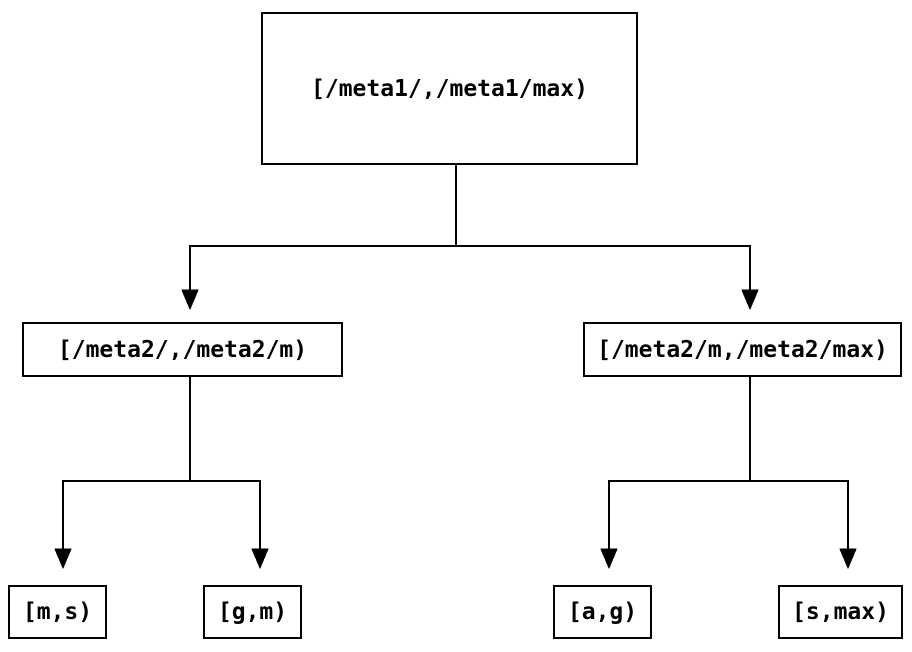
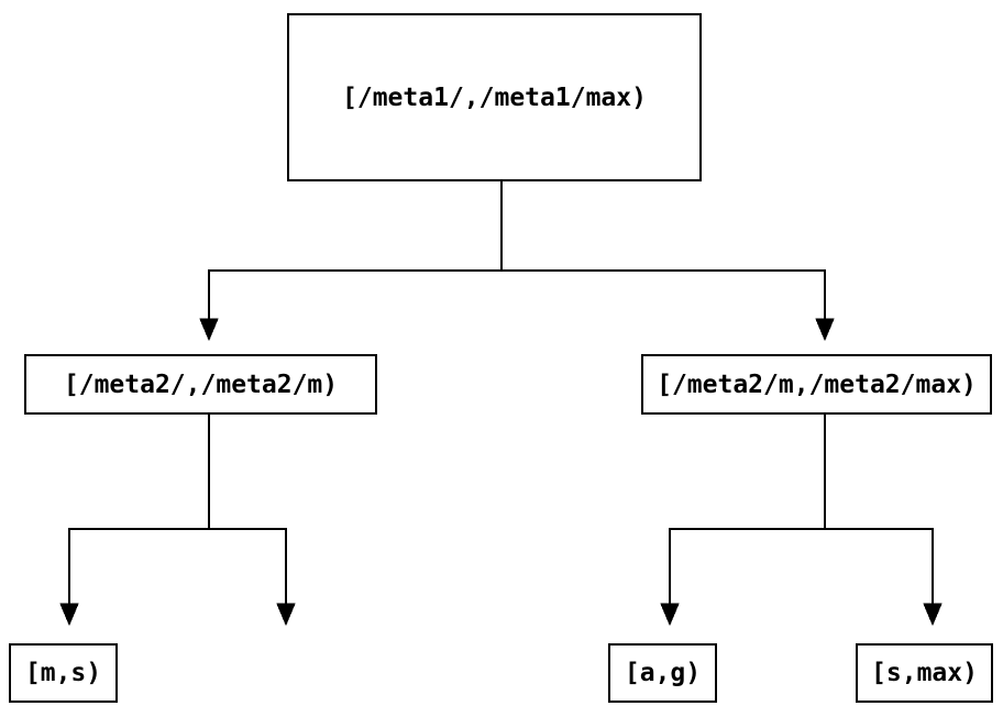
  [/meta1/,/meta1/max)
  [/meta2/,/meta2/m)
  [/meta2/m,/meta2/max)
  [m,s)
- [g,m)
  [a,g)
  [s,max)
